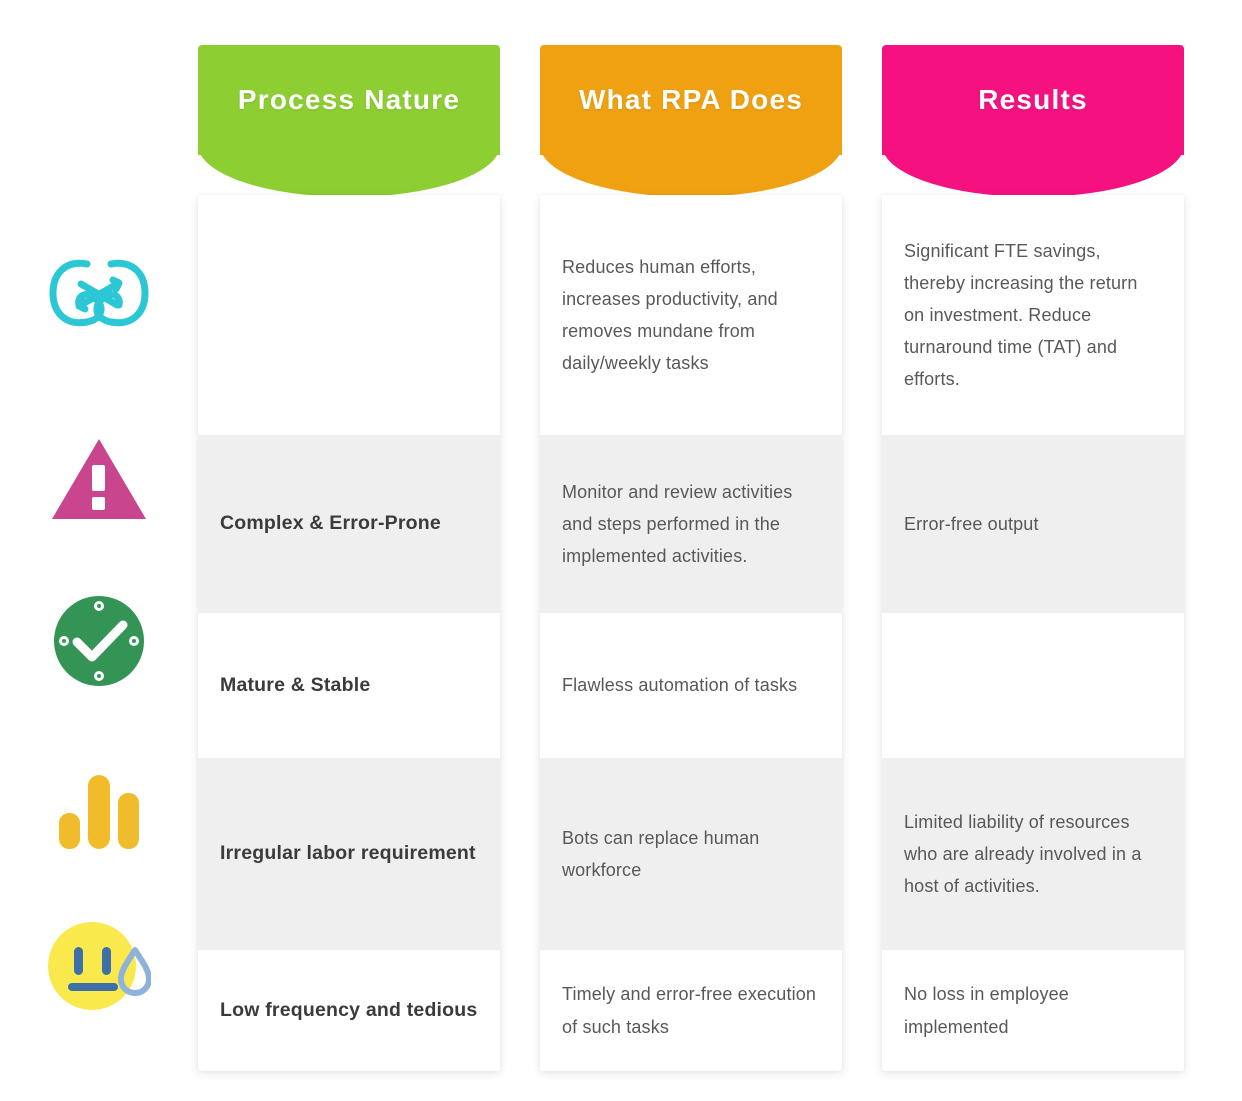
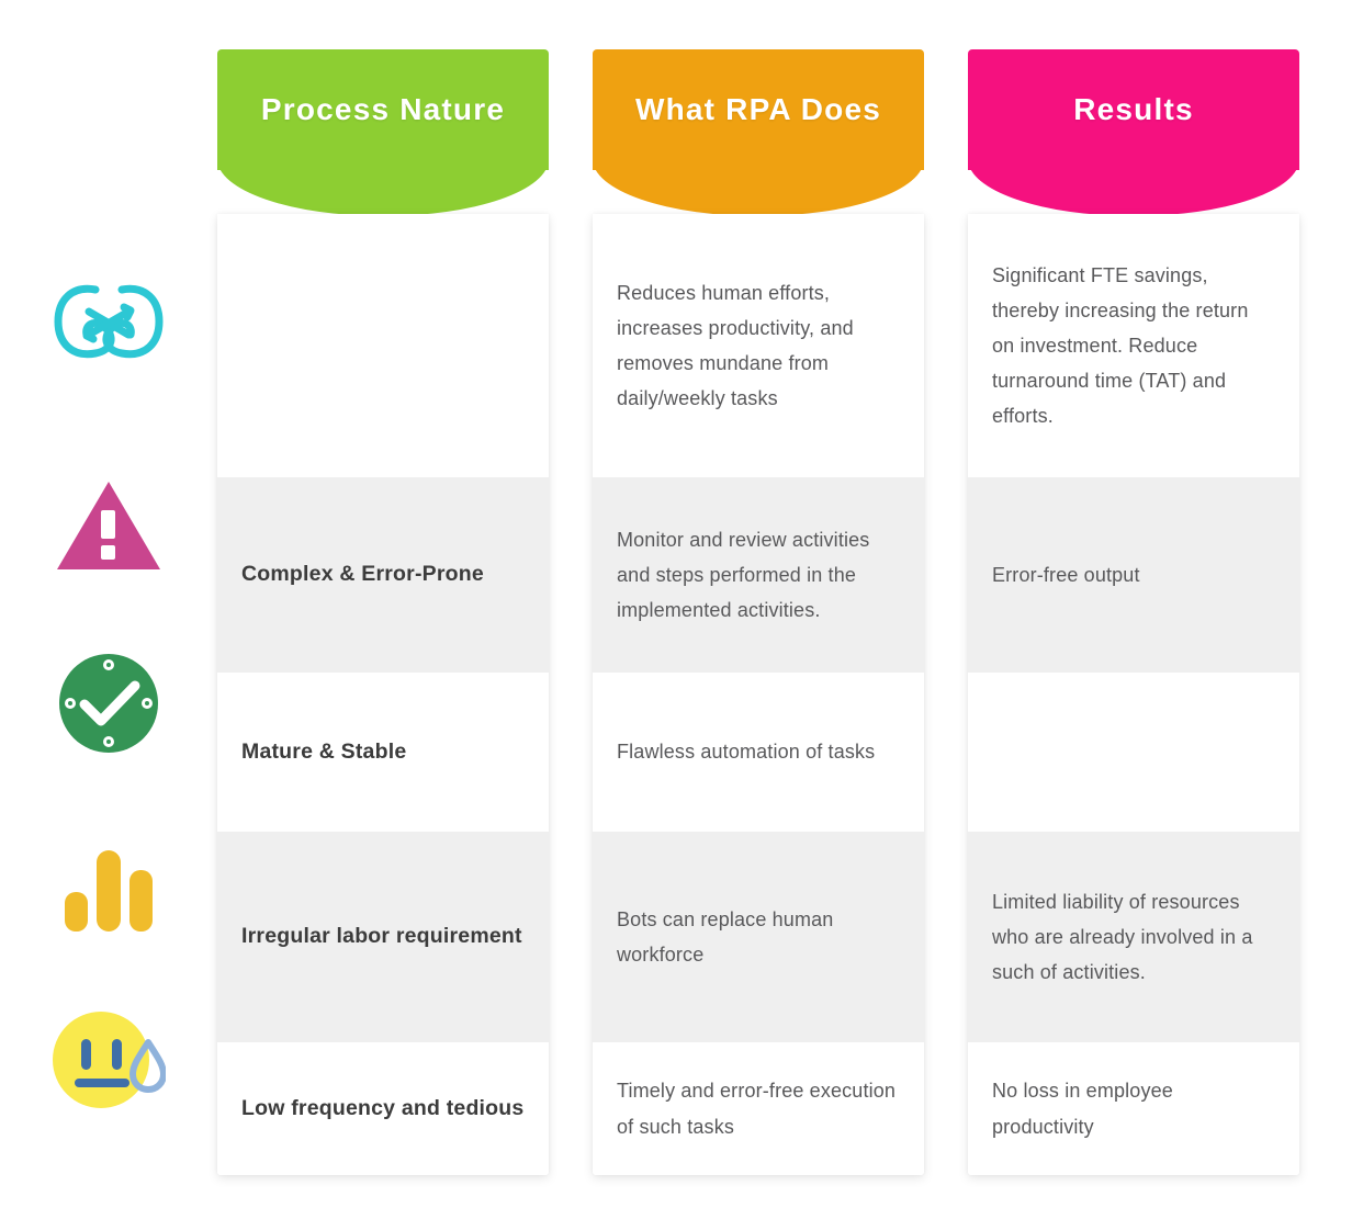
  Process Nature
  Complex & Error-Prone
  Mature & Stable
  Irregular labor requirement
  Low frequency and tedious
  What RPA Does
  Reduces human efforts, increases productivity, and removes mundane from daily/weekly tasks
  Monitor and review activities and steps performed in the implemented activities.
  Flawless automation of tasks
  Bots can replace human workforce
  Timely and error-free execution of such tasks
  Results
  Significant FTE savings, thereby increasing the return on investment. Reduce turnaround time (TAT) and efforts.
  Error-free output
- Limited liability of resources who are already involved in a host of activities.
+ Limited liability of resources who are already involved in a such of activities.
- No loss in employee implemented
+ No loss in employee productivity
